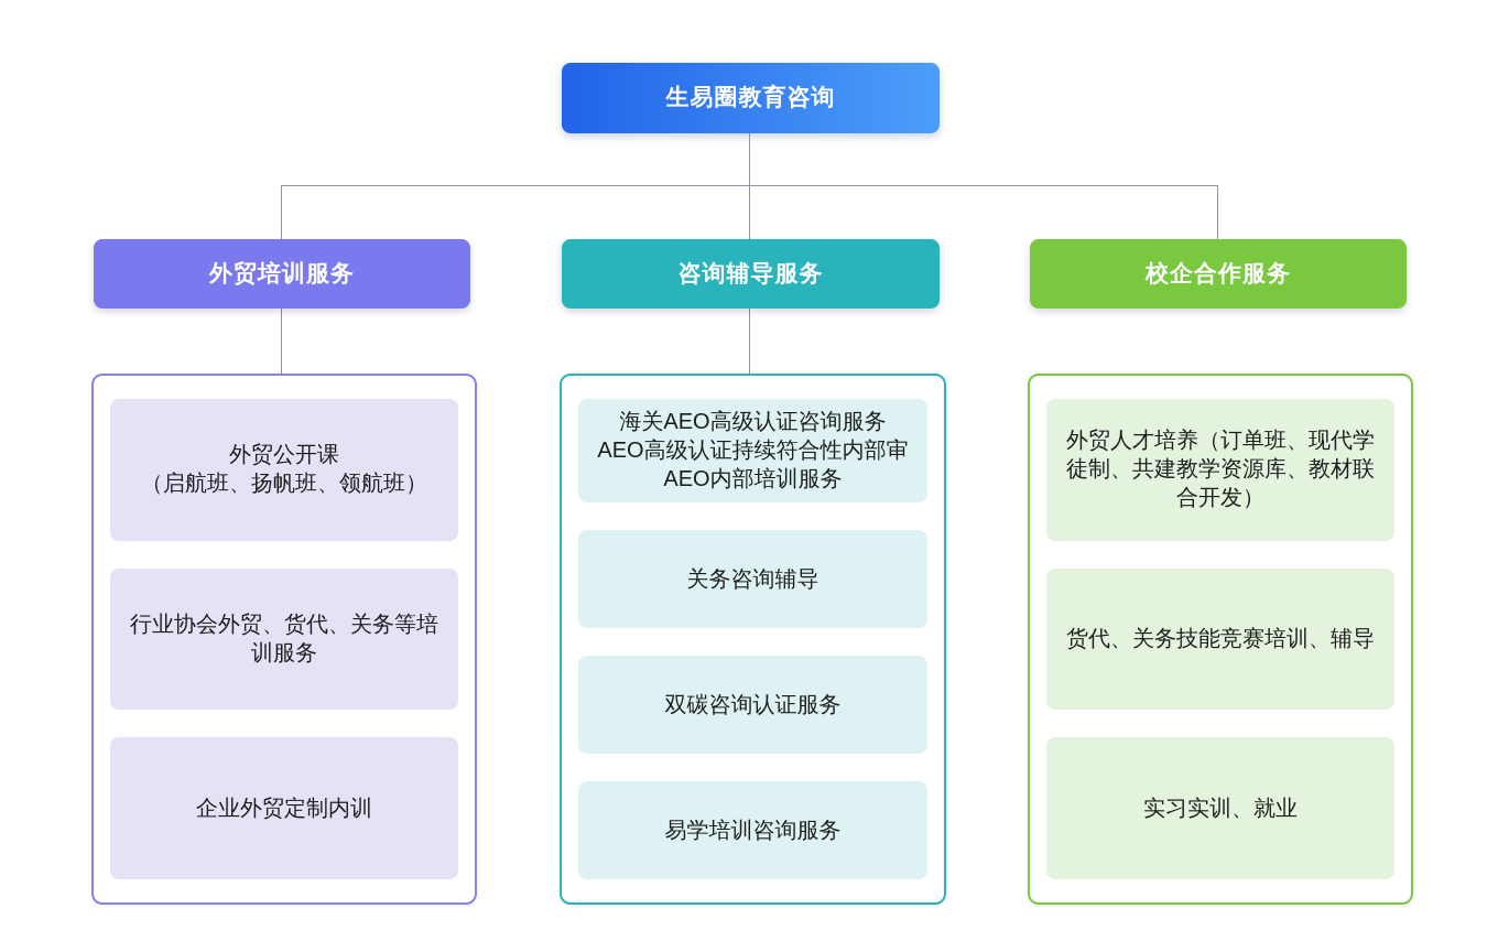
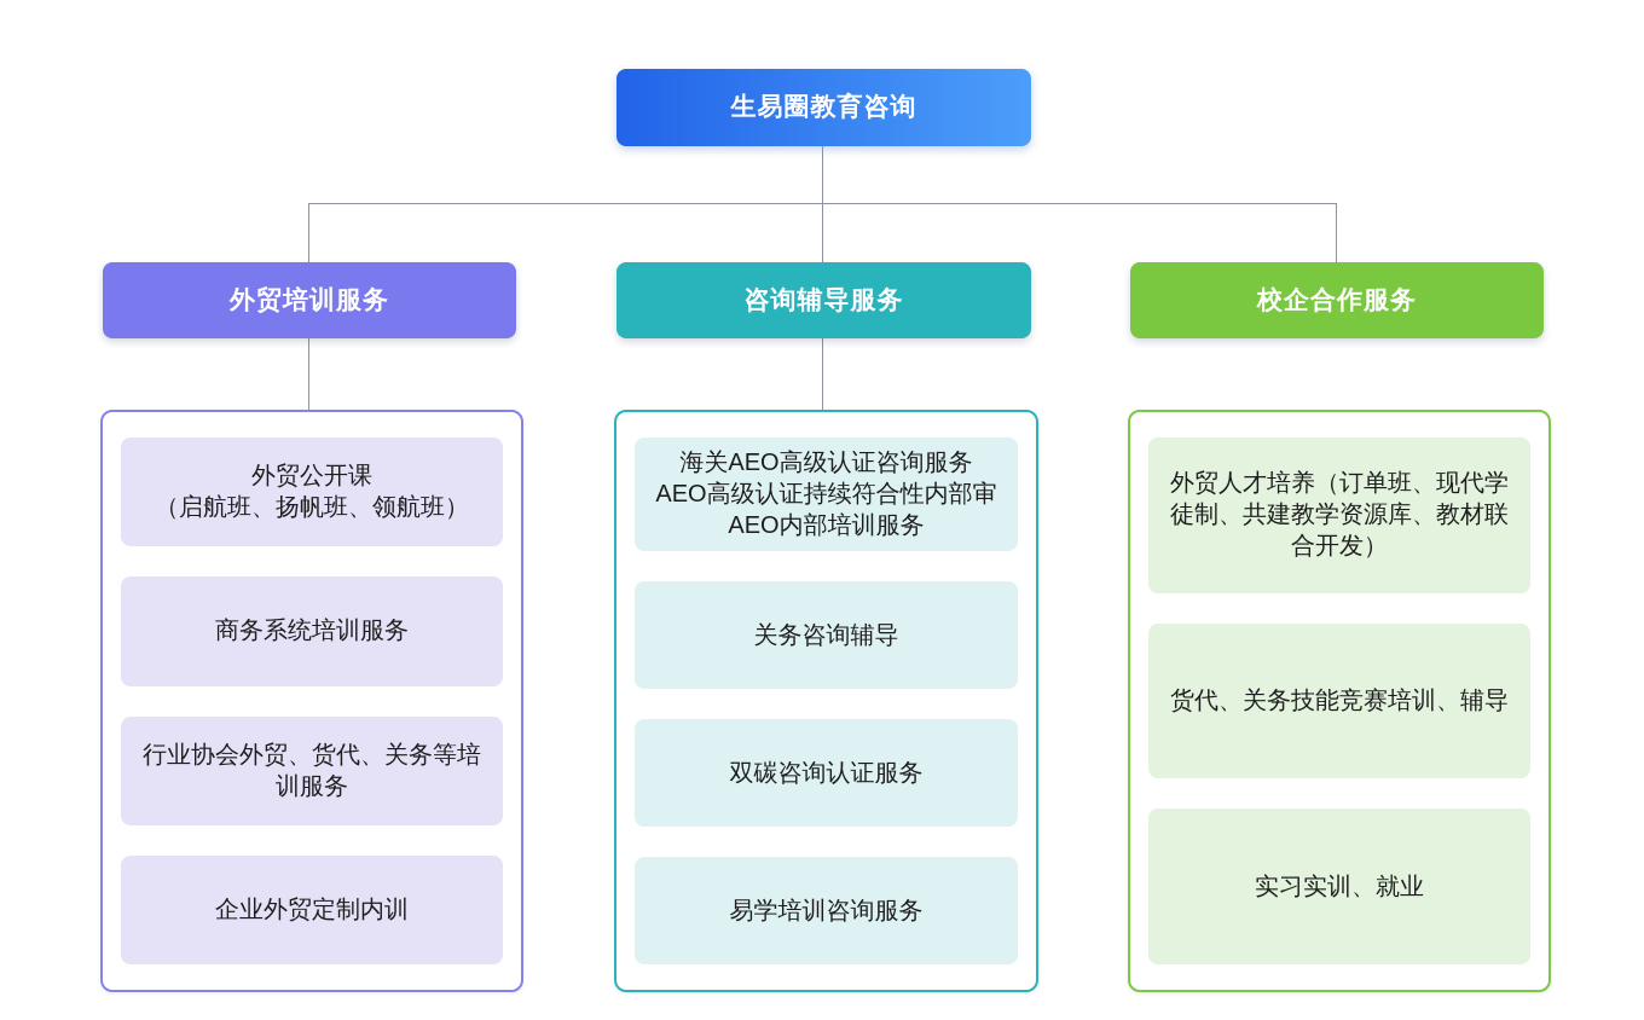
  生易圈教育咨询
  外贸培训服务
  外贸公开课
  （启航班、扬帆班、领航班）
+ 商务系统培训服务
  行业协会外贸、货代、关务等培
  训服务
  企业外贸定制内训
  咨询辅导服务
  海关AEO高级认证咨询服务
  AEO高级认证持续符合性内部审
  AEO内部培训服务
  关务咨询辅导
  双碳咨询认证服务
  易学培训咨询服务
  校企合作服务
  外贸人才培养（订单班、现代学
  徒制、共建教学资源库、教材联
  合开发）
  货代、关务技能竞赛培训、辅导
  实习实训、就业
